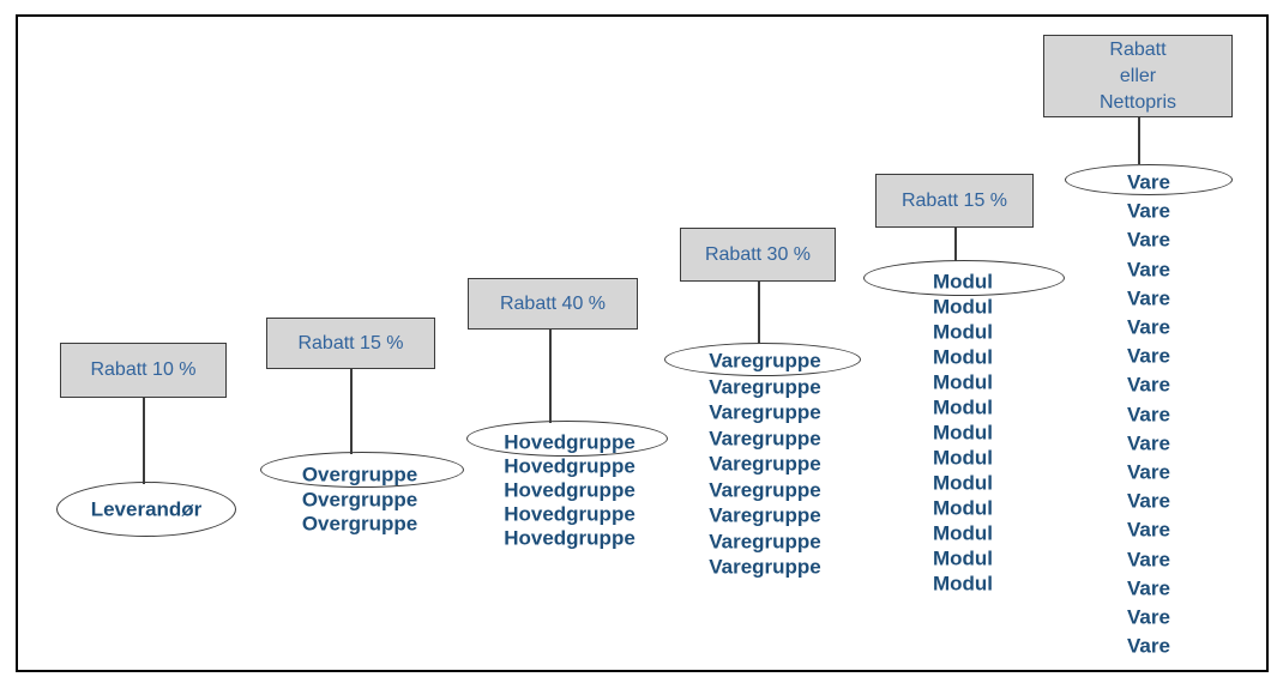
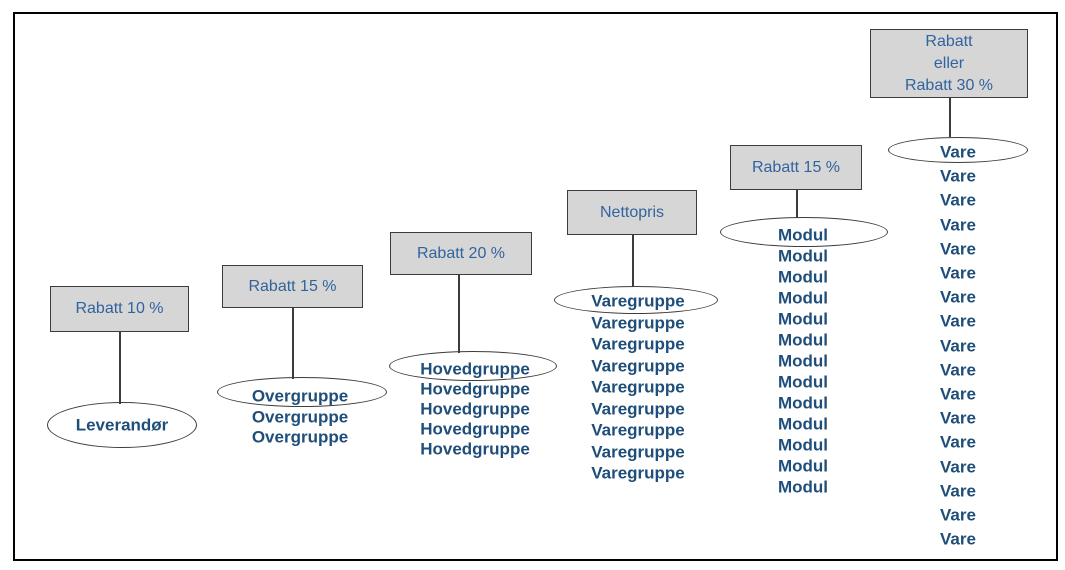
  Rabatt 10 %
  Leverandør
  Rabatt 15 %
  Overgruppe
  Overgruppe
  Overgruppe
- Rabatt 40 %
+ Rabatt 20 %
  Hovedgruppe
  Hovedgruppe
  Hovedgruppe
  Hovedgruppe
  Hovedgruppe
- Rabatt 30 %
+ Nettopris
  Varegruppe
  Varegruppe
  Varegruppe
  Varegruppe
  Varegruppe
  Varegruppe
  Varegruppe
  Varegruppe
  Varegruppe
  Rabatt 15 %
  Modul
  Modul
  Modul
  Modul
  Modul
  Modul
  Modul
  Modul
  Modul
  Modul
  Modul
  Modul
  Modul
  Rabatt
  eller
- Nettopris
+ Rabatt 30 %
  Vare
  Vare
  Vare
  Vare
  Vare
  Vare
  Vare
  Vare
  Vare
  Vare
  Vare
  Vare
  Vare
  Vare
  Vare
  Vare
  Vare
